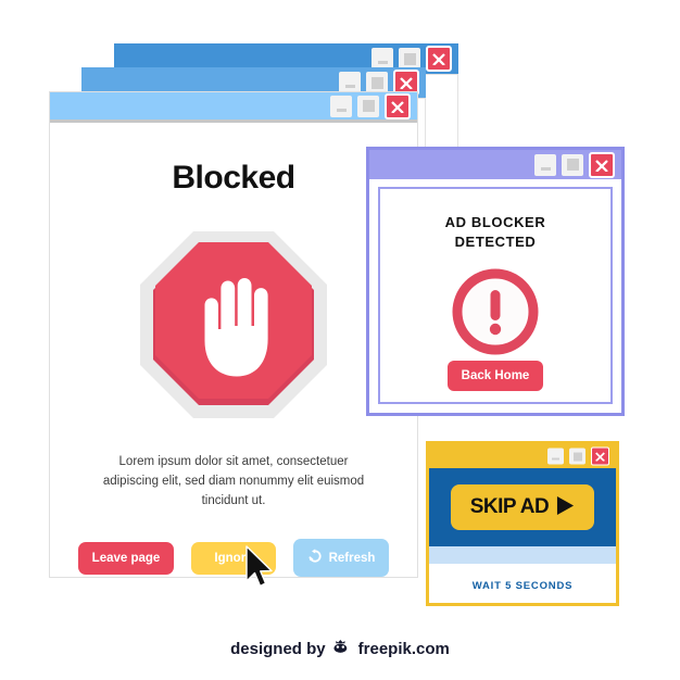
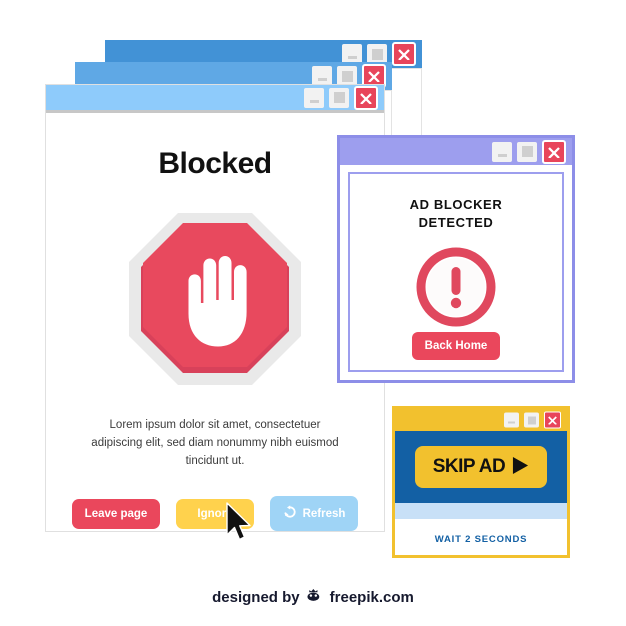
  Blocked
- Lorem ipsum dolor sit amet, consectetuer adipiscing elit, sed diam nonummy elit euismod tincidunt ut.
+ Lorem ipsum dolor sit amet, consectetuer adipiscing elit, sed diam nonummy nibh euismod tincidunt ut.
  Leave page
  Ignor
  Refresh
  AD BLOCKER
  DETECTED
  Back Home
  SKIP AD
- WAIT 5 SECONDS
+ WAIT 2 SECONDS
  designed by
  freepik.com
